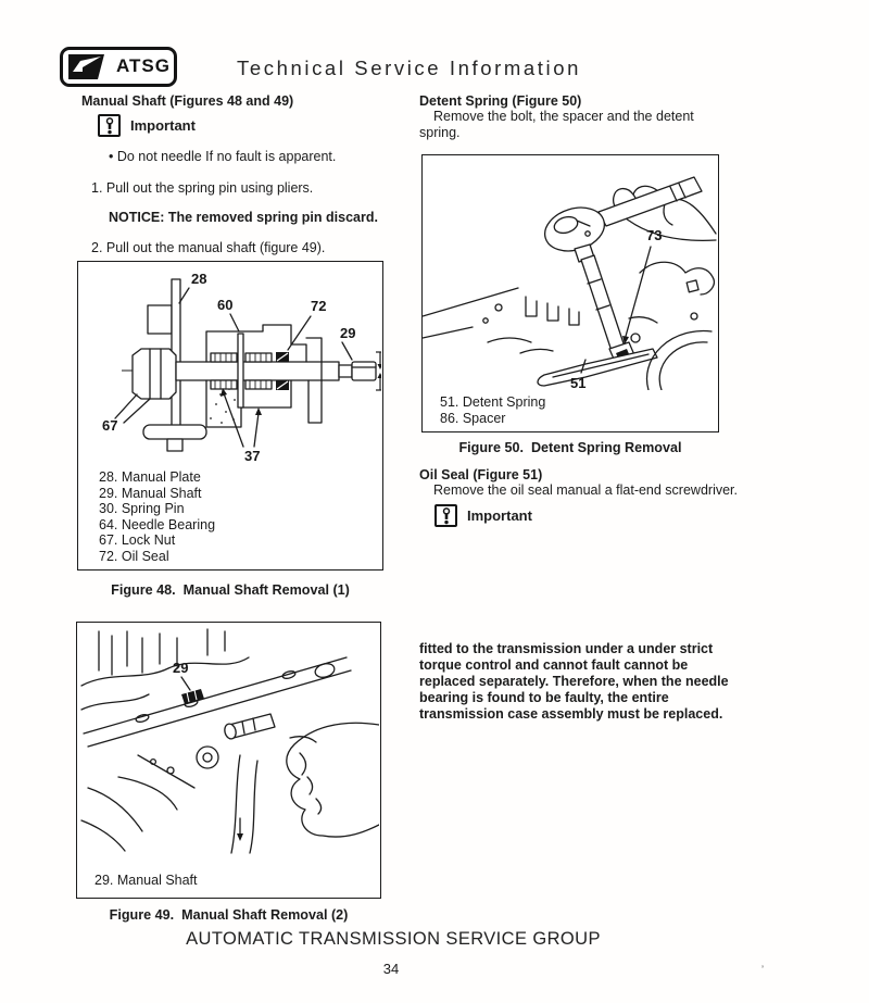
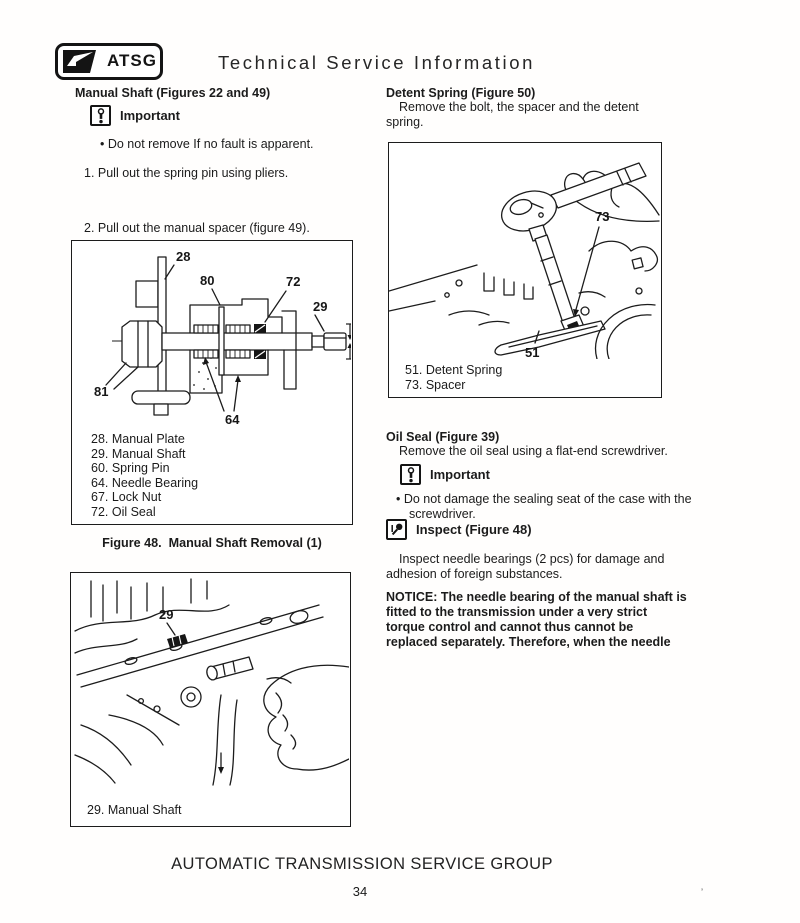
  ATSG
  Technical Service Information
- Manual Shaft (Figures 48 and 49)
+ Manual Shaft (Figures 22 and 49)
  Important
- • Do not needle If no fault is apparent.
+ • Do not remove If no fault is apparent.
  1. Pull out the spring pin using pliers.
- NOTICE: The removed spring pin discard.
- 2. Pull out the manual shaft (figure 49).
+ 2. Pull out the manual spacer (figure 49).
  28
- 60
+ 80
  72
  29
- 67
+ 81
- 37
+ 64
  28. Manual Plate
  29. Manual Shaft
- 30. Spring Pin
+ 60. Spring Pin
  64. Needle Bearing
  67. Lock Nut
  72. Oil Seal
  Figure 48. Manual Shaft Removal (1)
  29
  29. Manual Shaft
- Figure 49. Manual Shaft Removal (2)
  Detent Spring (Figure 50)
  Remove the bolt, the spacer and the detent spring.
  73
  51
  51. Detent Spring
- 86. Spacer
+ 73. Spacer
- Figure 50. Detent Spring Removal
- Oil Seal (Figure 51)
+ Oil Seal (Figure 39)
- Remove the oil seal manual a flat-end screwdriver.
+ Remove the oil seal using a flat-end screwdriver.
  Important
+ • Do not damage the sealing seat of the case with the screwdriver.
+ Inspect (Figure 48)
+ Inspect needle bearings (2 pcs) for damage and adhesion of foreign substances.
+ NOTICE: The needle bearing of the manual shaft is
- fitted to the transmission under a under strict
+ fitted to the transmission under a very strict
- torque control and cannot fault cannot be
+ torque control and cannot thus cannot be
  replaced separately. Therefore, when the needle
- bearing is found to be faulty, the entire
- transmission case assembly must be replaced.
  AUTOMATIC TRANSMISSION SERVICE GROUP
  34
  ’
